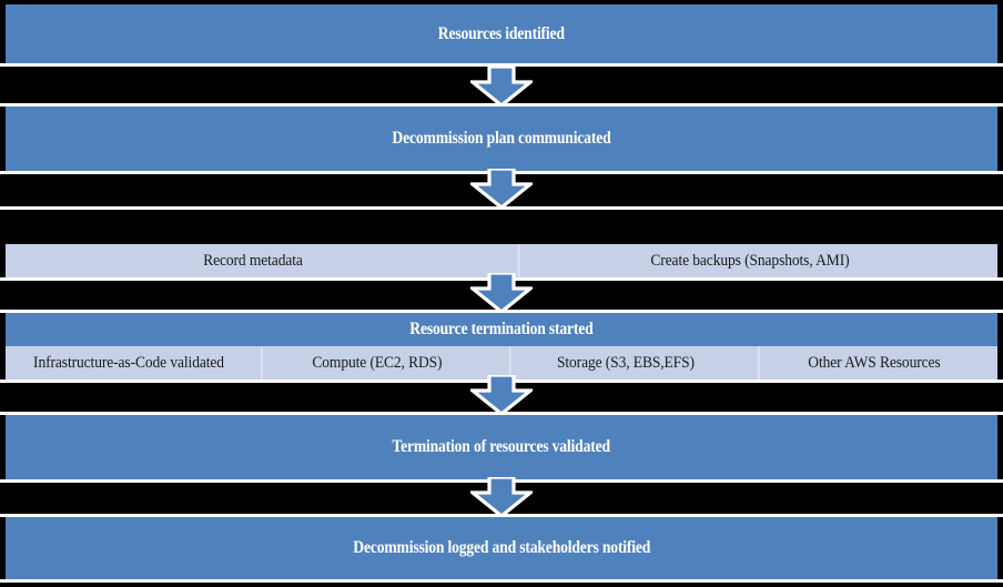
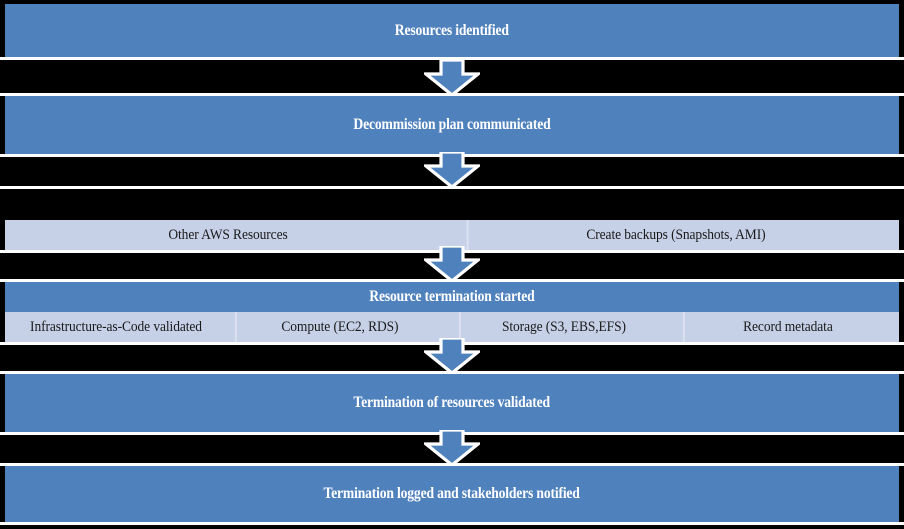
  Resources identified
  Decommission plan communicated
- Record metadata
+ Other AWS Resources
  Create backups (Snapshots, AMI)
  Resource termination started
  Infrastructure-as-Code validated
  Compute (EC2, RDS)
  Storage (S3, EBS,EFS)
- Other AWS Resources
+ Record metadata
  Termination of resources validated
- Decommission logged and stakeholders notified
+ Termination logged and stakeholders notified
